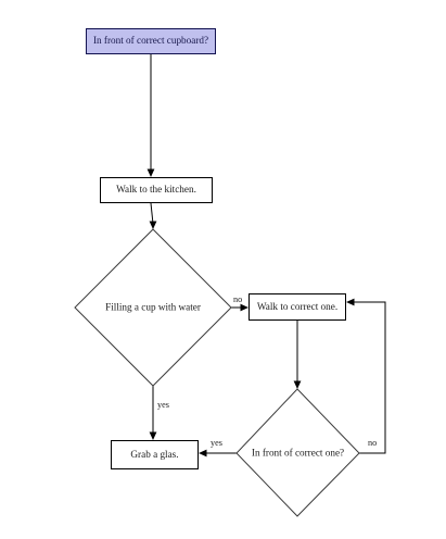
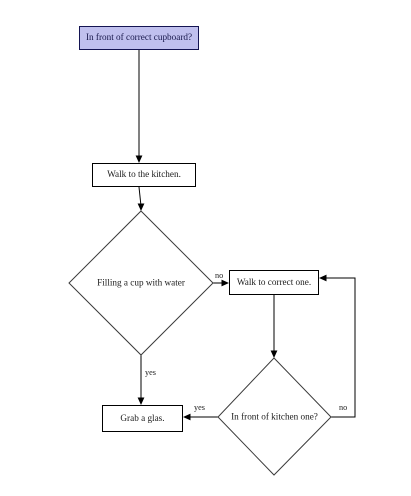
  In front of correct cupboard?
  Walk to the kitchen.
  Filling a cup with water
  Walk to correct one.
- In front of correct one?
+ In front of kitchen one?
  Grab a glas.
  no
  yes
  yes
  no
